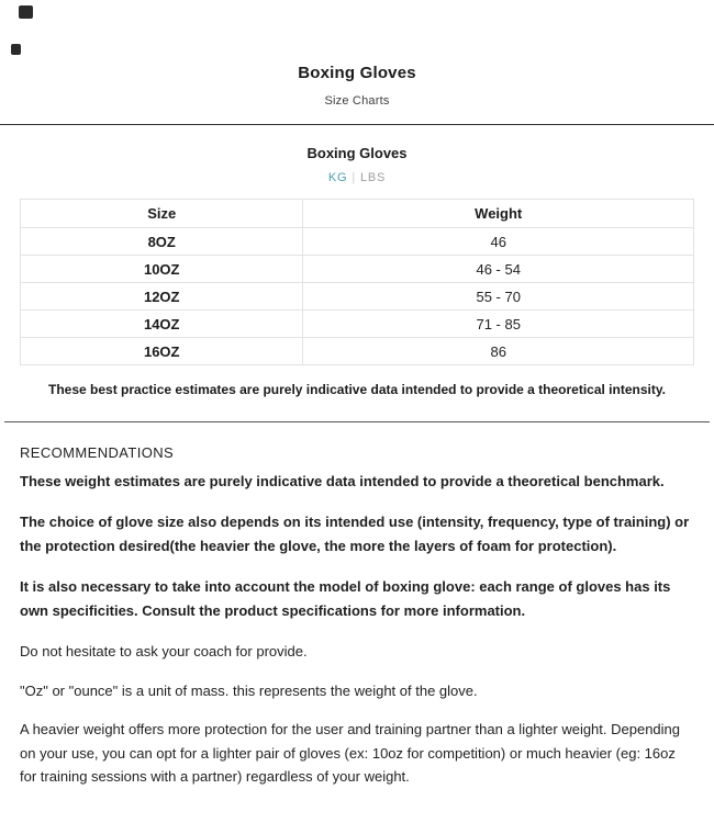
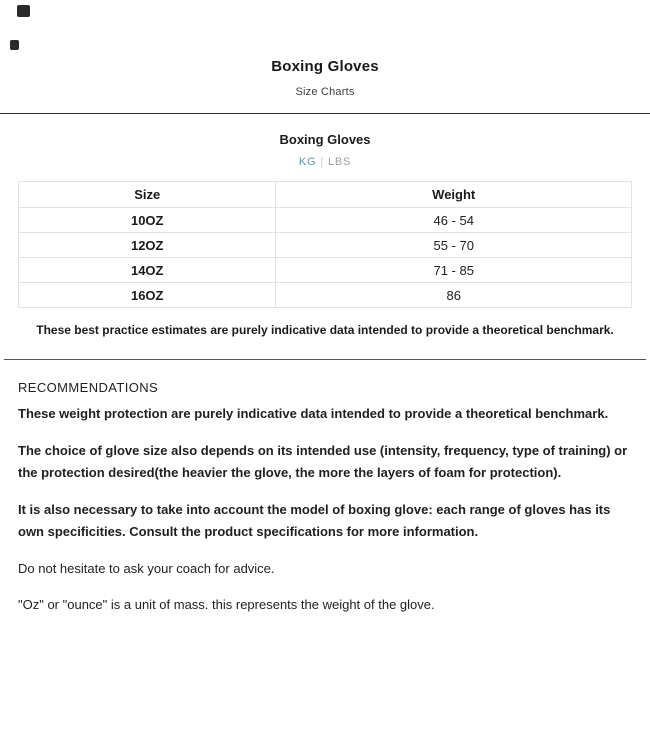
  Boxing Gloves
  Size Charts
  Boxing Gloves
  KG | LBS
  Size	Weight
- 8OZ	46
  10OZ	46 - 54
  12OZ	55 - 70
  14OZ	71 - 85
  16OZ	86
- These best practice estimates are purely indicative data intended to provide a theoretical intensity.
+ These best practice estimates are purely indicative data intended to provide a theoretical benchmark.
  RECOMMENDATIONS
- These weight estimates are purely indicative data intended to provide a theoretical benchmark.
+ These weight protection are purely indicative data intended to provide a theoretical benchmark.
  The choice of glove size also depends on its intended use (intensity, frequency, type of training) or the protection desired(the heavier the glove, the more the layers of foam for protection).
  It is also necessary to take into account the model of boxing glove: each range of gloves has its own specificities. Consult the product specifications for more information.
- Do not hesitate to ask your coach for provide.
+ Do not hesitate to ask your coach for advice.
  "Oz" or "ounce" is a unit of mass. this represents the weight of the glove.
- A heavier weight offers more protection for the user and training partner than a lighter weight. Depending on your use, you can opt for a lighter pair of gloves (ex: 10oz for competition) or much heavier (eg: 16oz for training sessions with a partner) regardless of your weight.
